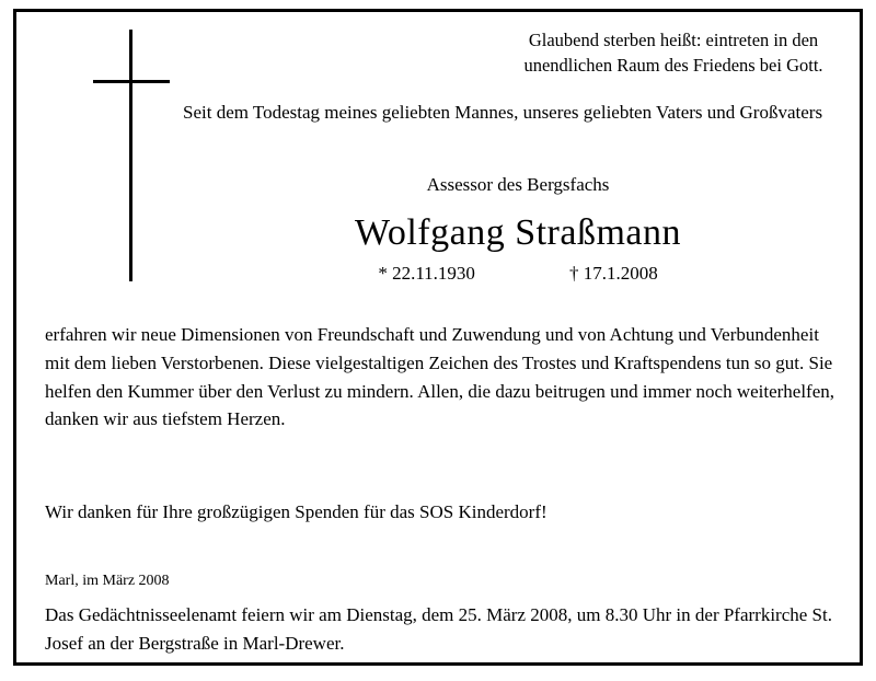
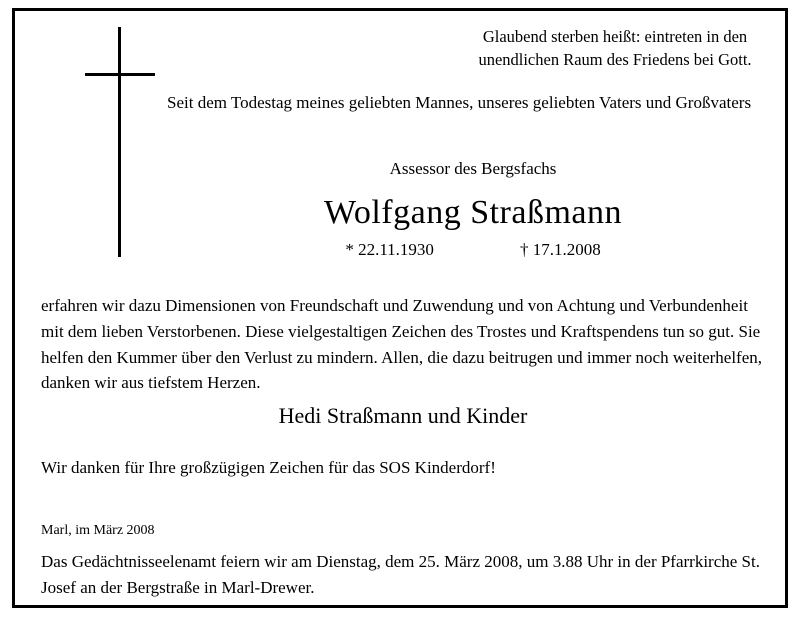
  Glaubend sterben heißt: eintreten in den
  unendlichen Raum des Friedens bei Gott.
  Seit dem Todestag meines geliebten Mannes, unseres geliebten Vaters und Großvaters
  Assessor des Bergsfachs
  Wolfgang Straßmann
  * 22.11.1930
  † 17.1.2008
- erfahren wir neue Dimensionen von Freundschaft und Zuwendung und von Achtung und Verbundenheit mit dem lieben Verstorbenen. Diese vielgestaltigen Zeichen des Trostes und Kraftspendens tun so gut. Sie helfen den Kummer über den Verlust zu mindern. Allen, die dazu beitrugen und immer noch weiterhelfen, danken wir aus tiefstem Herzen.
+ erfahren wir dazu Dimensionen von Freundschaft und Zuwendung und von Achtung und Verbundenheit mit dem lieben Verstorbenen. Diese vielgestaltigen Zeichen des Trostes und Kraftspendens tun so gut. Sie helfen den Kummer über den Verlust zu mindern. Allen, die dazu beitrugen und immer noch weiterhelfen, danken wir aus tiefstem Herzen.
+ Hedi Straßmann und Kinder
- Wir danken für Ihre großzügigen Spenden für das SOS Kinderdorf!
+ Wir danken für Ihre großzügigen Zeichen für das SOS Kinderdorf!
  Marl, im März 2008
- Das Gedächtnisseelenamt feiern wir am Dienstag, dem 25. März 2008, um 8.30 Uhr in der Pfarrkirche St. Josef an der Bergstraße in Marl-Drewer.
+ Das Gedächtnisseelenamt feiern wir am Dienstag, dem 25. März 2008, um 3.88 Uhr in der Pfarrkirche St. Josef an der Bergstraße in Marl-Drewer.
